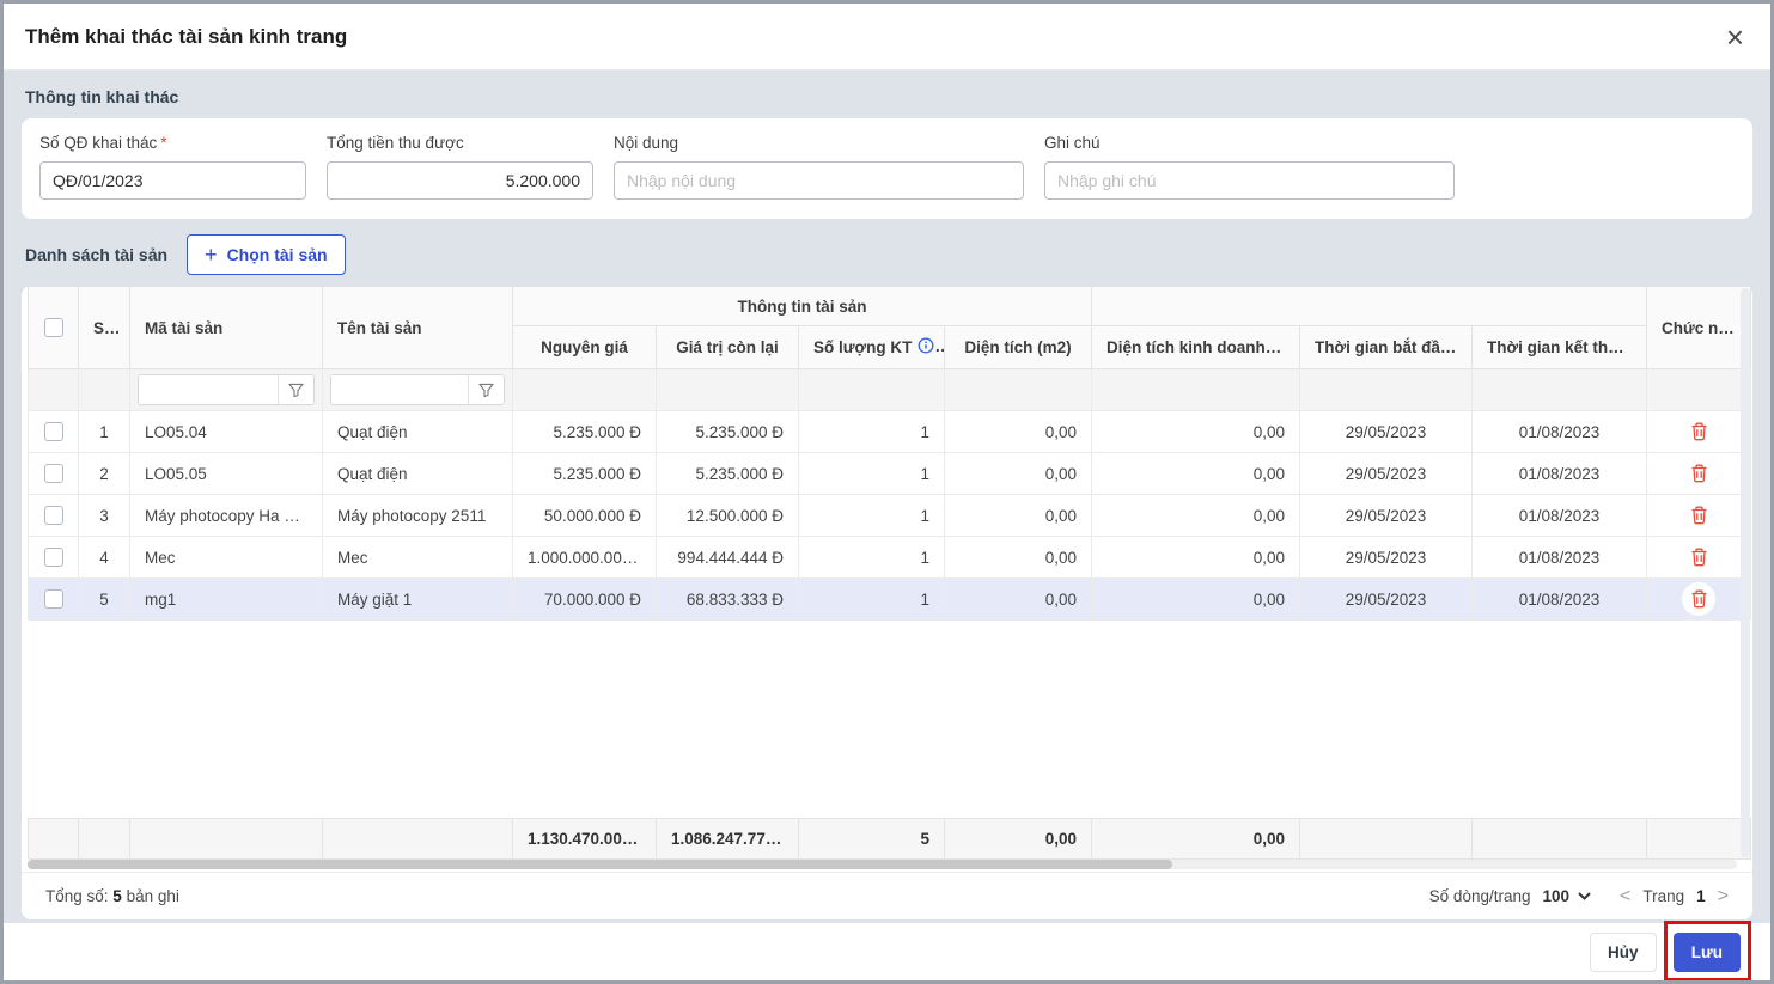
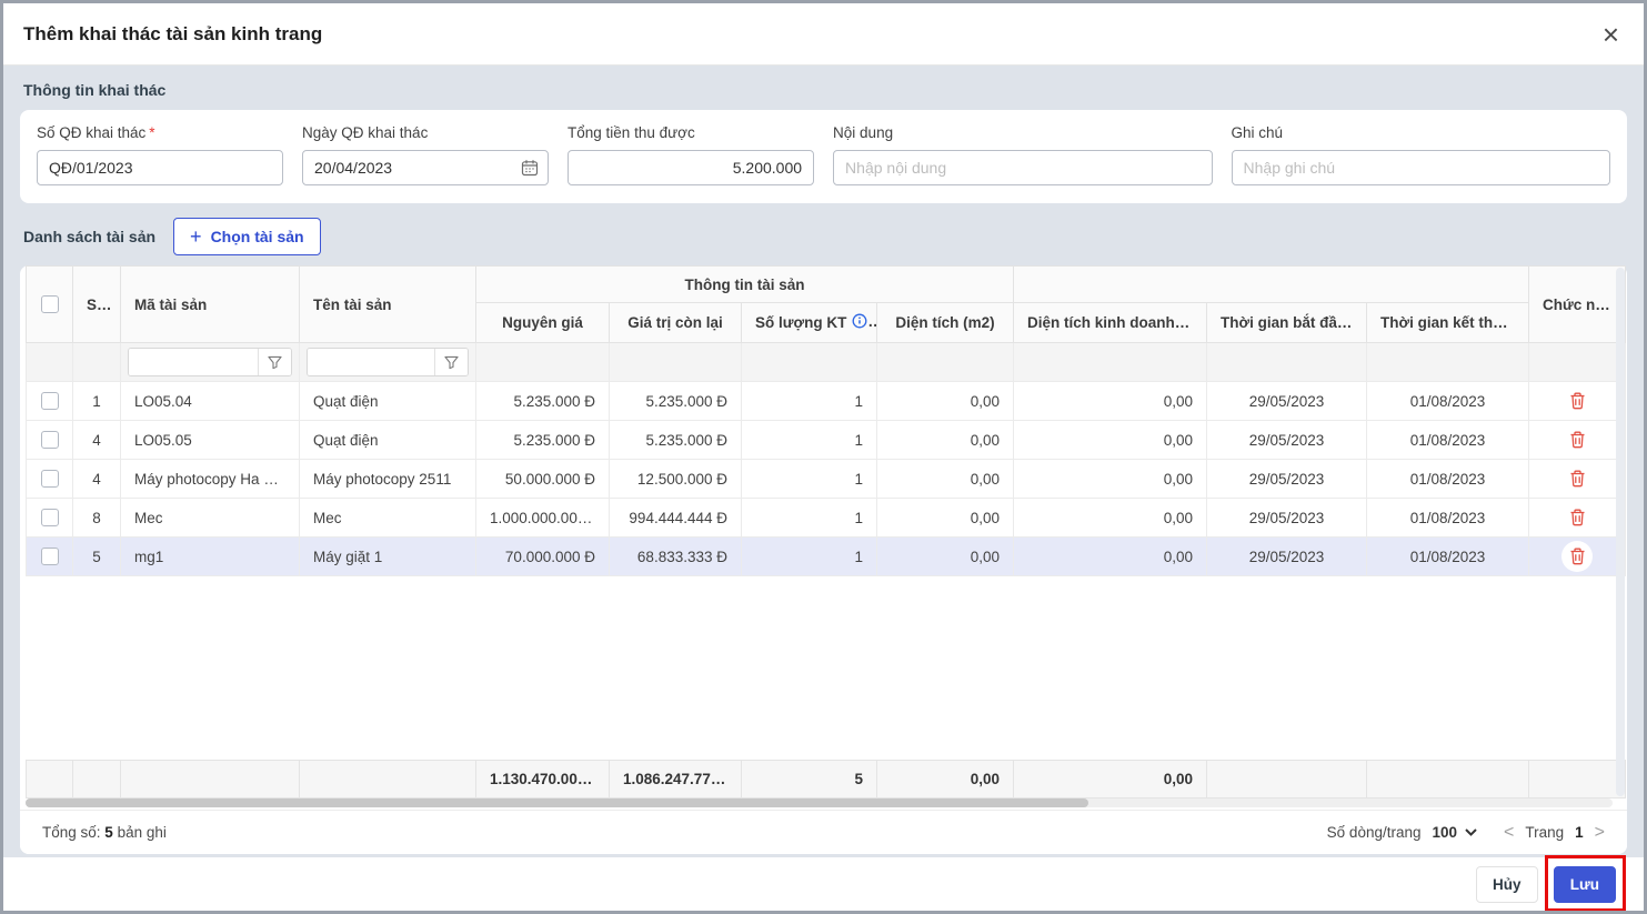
  Thêm khai thác tài sản kinh trang
  ×
  Thông tin khai thác
  Số QĐ khai thác *
  QĐ/01/2023
+ Ngày QĐ khai thác
+ 20/04/2023
  Tổng tiền thu được
  5.200.000
  Nội dung
  Nhập nội dung
  Ghi chú
  Nhập ghi chú
  Danh sách tài sản
  +
  Chọn tài sản
  	STT	Mã tài sản	Tên tài sản	Thông tin tài sản		Chức năn
  Nguyên giá	Giá trị còn lại	Số lượng KT	Diện tích (m2)	Diện tích kinh doanh (m2	Thời gian bắt đầu (*)	Thời gian kết thúc
  	1	LO05.04	Quạt điện	5.235.000 Đ	5.235.000 Đ	1	0,00	0,00	29/05/2023	01/08/2023
- 	2	LO05.05	Quạt điện	5.235.000 Đ	5.235.000 Đ	1	0,00	0,00	29/05/2023	01/08/2023
+ 	4	LO05.05	Quạt điện	5.235.000 Đ	5.235.000 Đ	1	0,00	0,00	29/05/2023	01/08/2023
- 	3	Máy photocopy Ha Noi ..	Máy photocopy 2511	50.000.000 Đ	12.500.000 Đ	1	0,00	0,00	29/05/2023	01/08/2023
+ 	4	Máy photocopy Ha Noi ..	Máy photocopy 2511	50.000.000 Đ	12.500.000 Đ	1	0,00	0,00	29/05/2023	01/08/2023
- 	4	Mec	Mec	1.000.000.000 Đ	994.444.444 Đ	1	0,00	0,00	29/05/2023	01/08/2023
+ 	8	Mec	Mec	1.000.000.000 Đ	994.444.444 Đ	1	0,00	0,00	29/05/2023	01/08/2023
  	5	mg1	Máy giặt 1	70.000.000 Đ	68.833.333 Đ	1	0,00	0,00	29/05/2023	01/08/2023
  				1.130.470.000 Đ	1.086.247.777 Đ	5	0,00	0,00
  Tổng số: 5 bản ghi
  Số dòng/trang
  100
  <
  Trang
  1
  >
  Hủy
  Lưu
